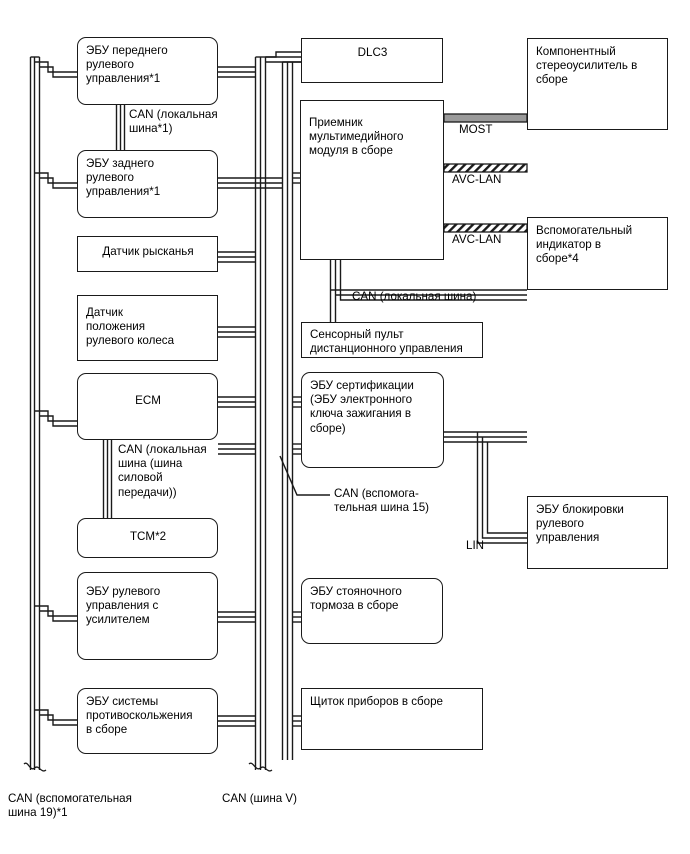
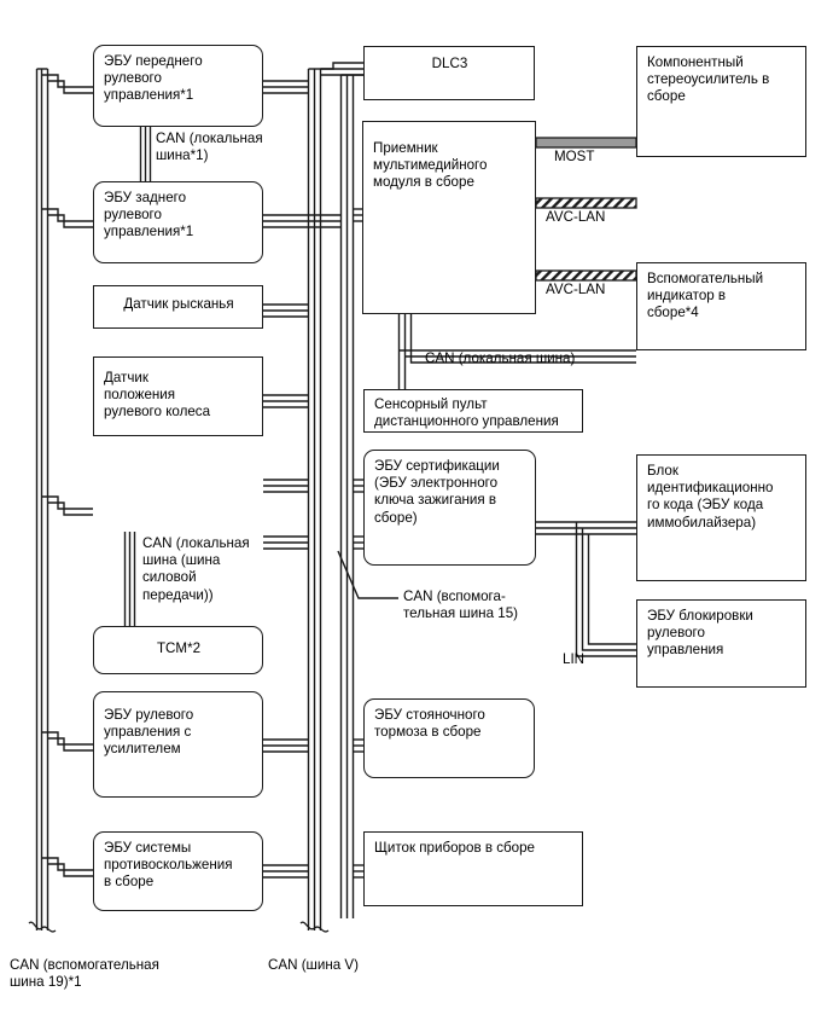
  ЭБУ переднего
  рулевого
  управления*1
  ЭБУ заднего
  рулевого
  управления*1
  Датчик рысканья
  Датчик
  положения
  рулевого колеса
- ECM
  TCM*2
  ЭБУ рулевого
  управления с
  усилителем
  ЭБУ системы
  противоскольжения
  в сборе
  DLC3
  Приемник
  мультимедийного
  модуля в сборе
  Сенсорный пульт
  дистанционного управления
  ЭБУ сертификации
  (ЭБУ электронного
  ключа зажигания в
  сборе)
  ЭБУ стояночного
  тормоза в сборе
  Щиток приборов в сборе
  Компонентный
  стереоусилитель в
  сборе
  Вспомогательный
  индикатор в
  сборе*4
+ Блок
+ идентификационно
+ го кода (ЭБУ кода
+ иммобилайзера)
  ЭБУ блокировки
  рулевого
  управления
  CAN (локальная
  шина*1)
  CAN (локальная
  шина (шина
  силовой
  передачи))
  MOST
  AVC-LAN
  AVC-LAN
  CAN (локальная шина)
  CAN (вспомога-
  тельная шина 15)
  LIN
  CAN (вспомогательная
  шина 19)*1
  CAN (шина V)
